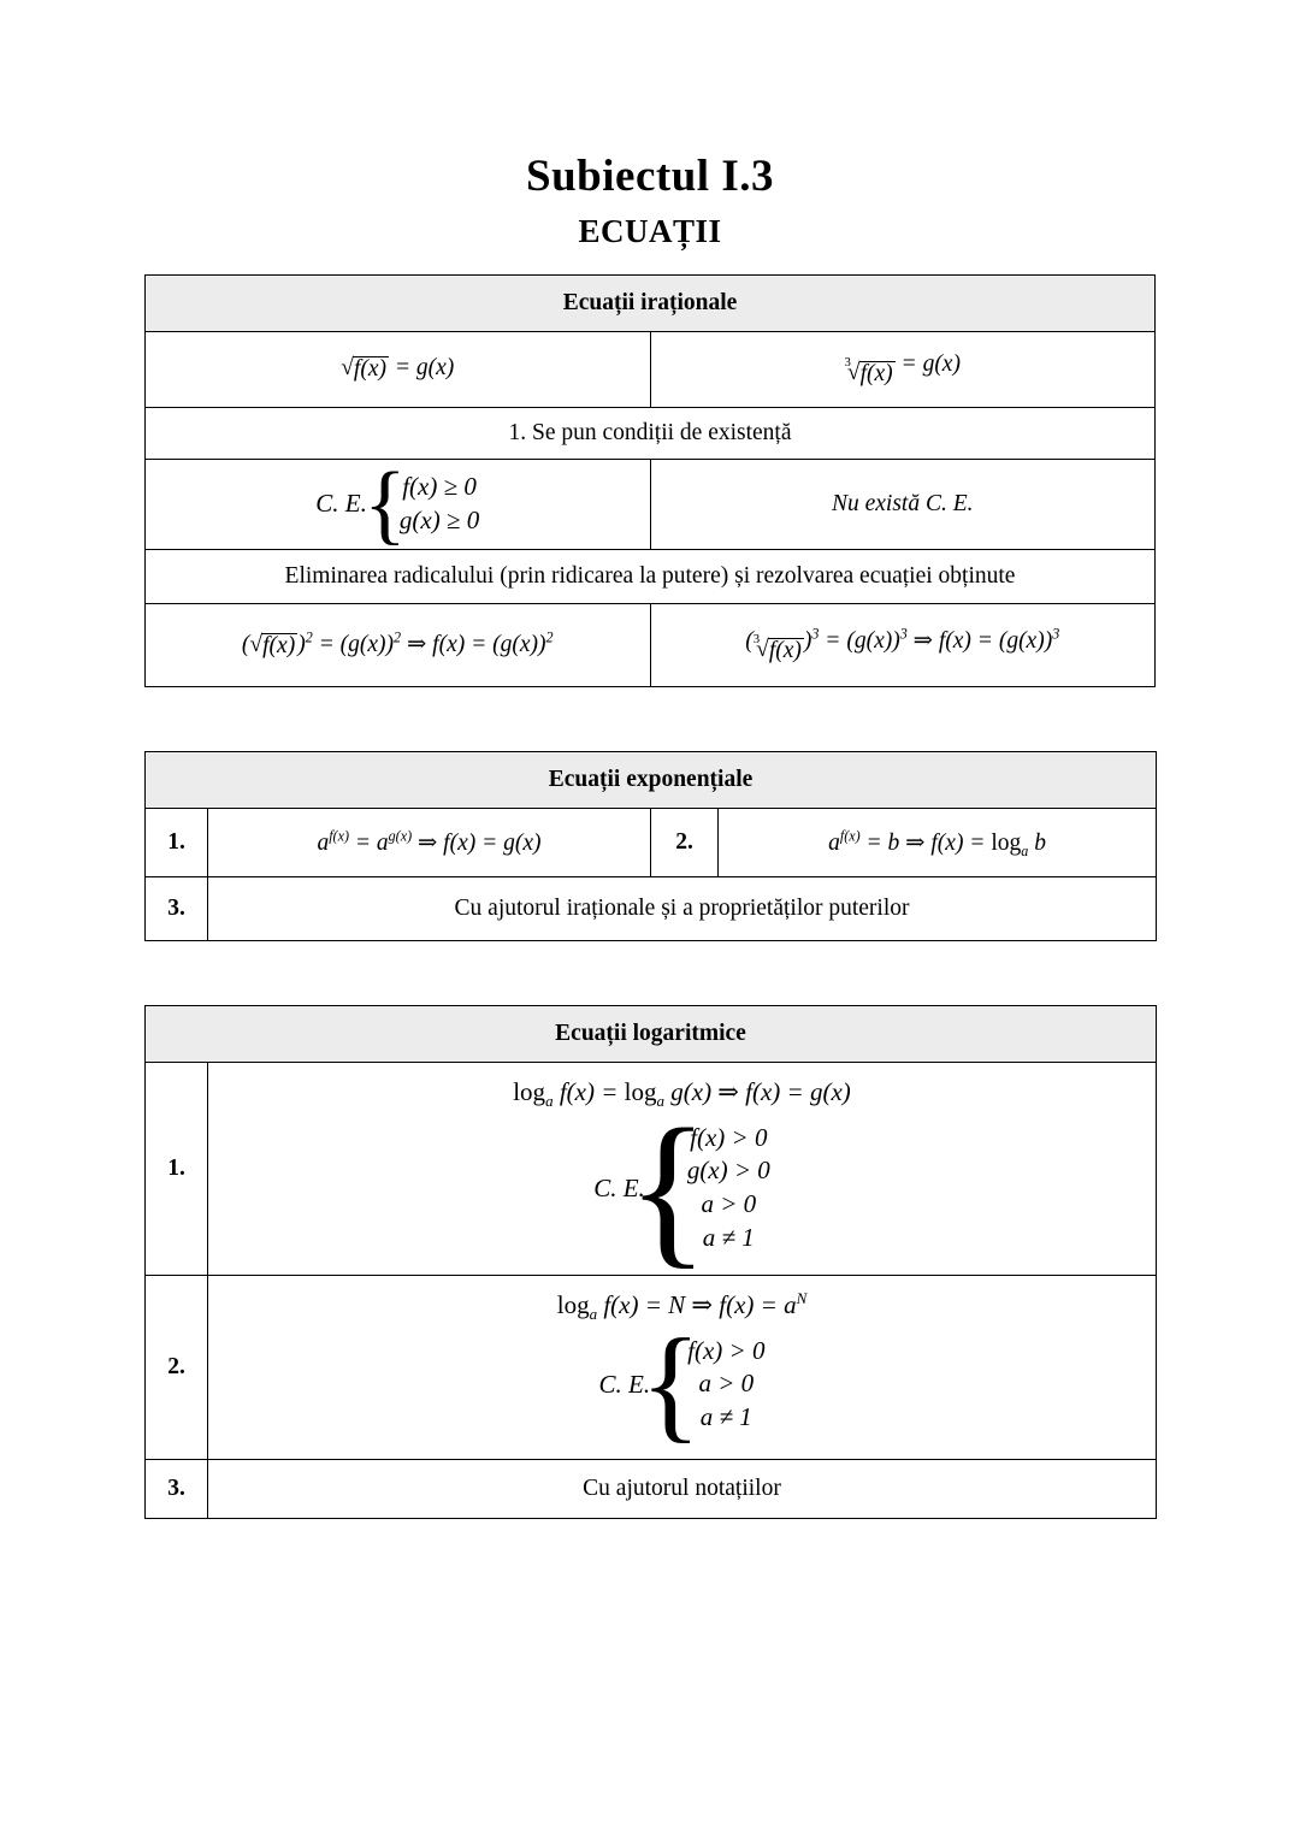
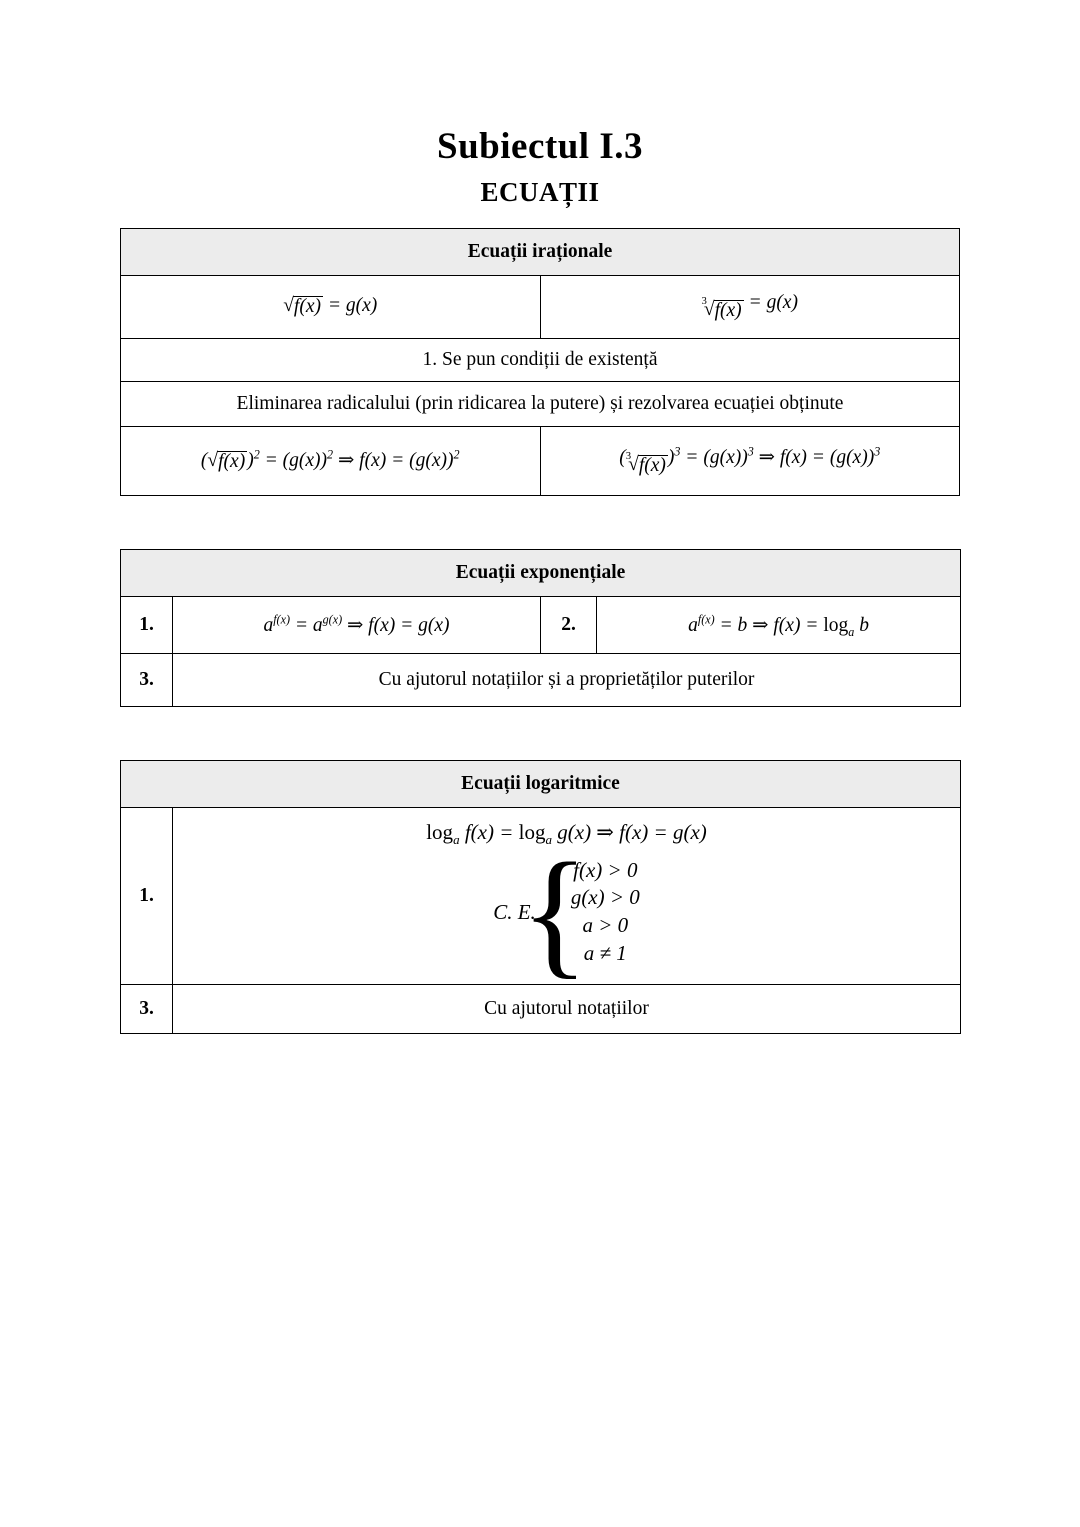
  Subiectul I.3
  ECUAȚII
  Ecuații iraționale
  √f(x) = g(x)	3√f(x) = g(x)
  1. Se pun condiții de existență
- C. E. { f(x) ≥ 0 g(x) ≥ 0	Nu există C. E.
  Eliminarea radicalului (prin ridicarea la putere) și rezolvarea ecuației obținute
  (√f(x))2 = (g(x))2 ⇒ f(x) = (g(x))2	(3√f(x))3 = (g(x))3 ⇒ f(x) = (g(x))3
  Ecuații exponențiale
  1.	af(x) = ag(x) ⇒ f(x) = g(x)	2.	af(x) = b ⇒ f(x) = loga b
- 3.	Cu ajutorul iraționale și a proprietăților puterilor
+ 3.	Cu ajutorul notațiilor și a proprietăților puterilor
  Ecuații logaritmice
  1.	loga f(x) = loga g(x) ⇒ f(x) = g(x) C. E. { f(x) > 0 g(x) > 0 a > 0 a ≠ 1
- 2.	loga f(x) = N ⇒ f(x) = aN C. E. { f(x) > 0 a > 0 a ≠ 1
  3.	Cu ajutorul notațiilor
